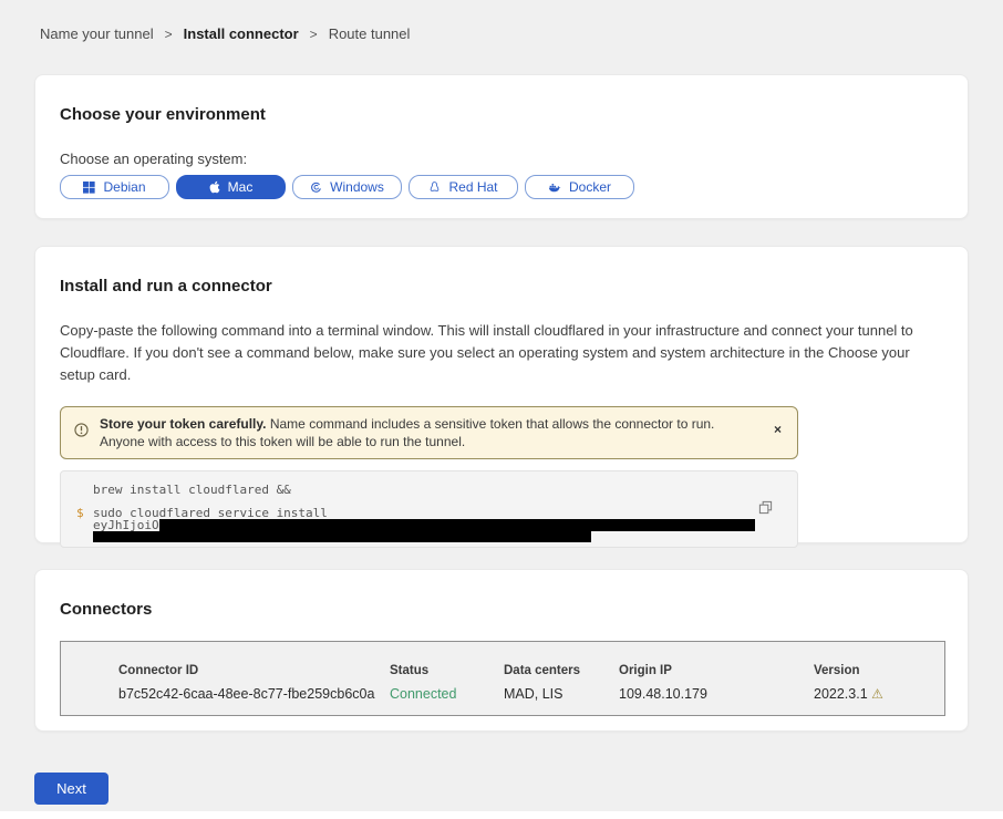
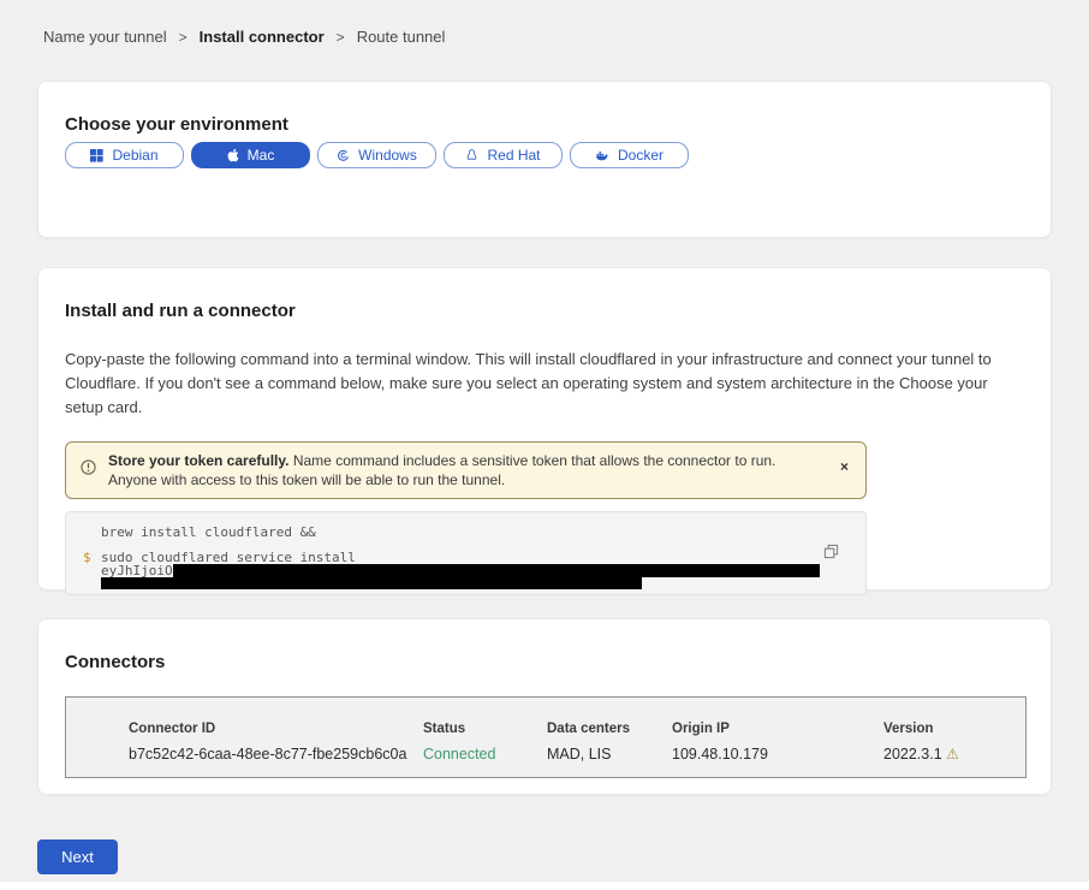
  Name your tunnel
  >
  Install connector
  >
  Route tunnel
  Choose your environment
- Choose an operating system:
  Debian
  Mac
  Windows
  Red Hat
  Docker
  Install and run a connector
  Copy-paste the following command into a terminal window. This will install cloudflared in your infrastructure and connect your tunnel to Cloudflare. If you don't see a command below, make sure you select an operating system and system architecture in the Choose your setup card.
  Store your token carefully. Name command includes a sensitive token that allows the connector to run. Anyone with access to this token will be able to run the tunnel.
  ×
  brew install cloudflared &&
  $
  sudo cloudflared service install
  eyJhIjoiO
  Connectors
  Connector ID
  Status
  Data centers
  Origin IP
  Version
  b7c52c42-6caa-48ee-8c77-fbe259cb6c0a
  Connected
  MAD, LIS
  109.48.10.179
  2022.3.1 ⚠
  Next
